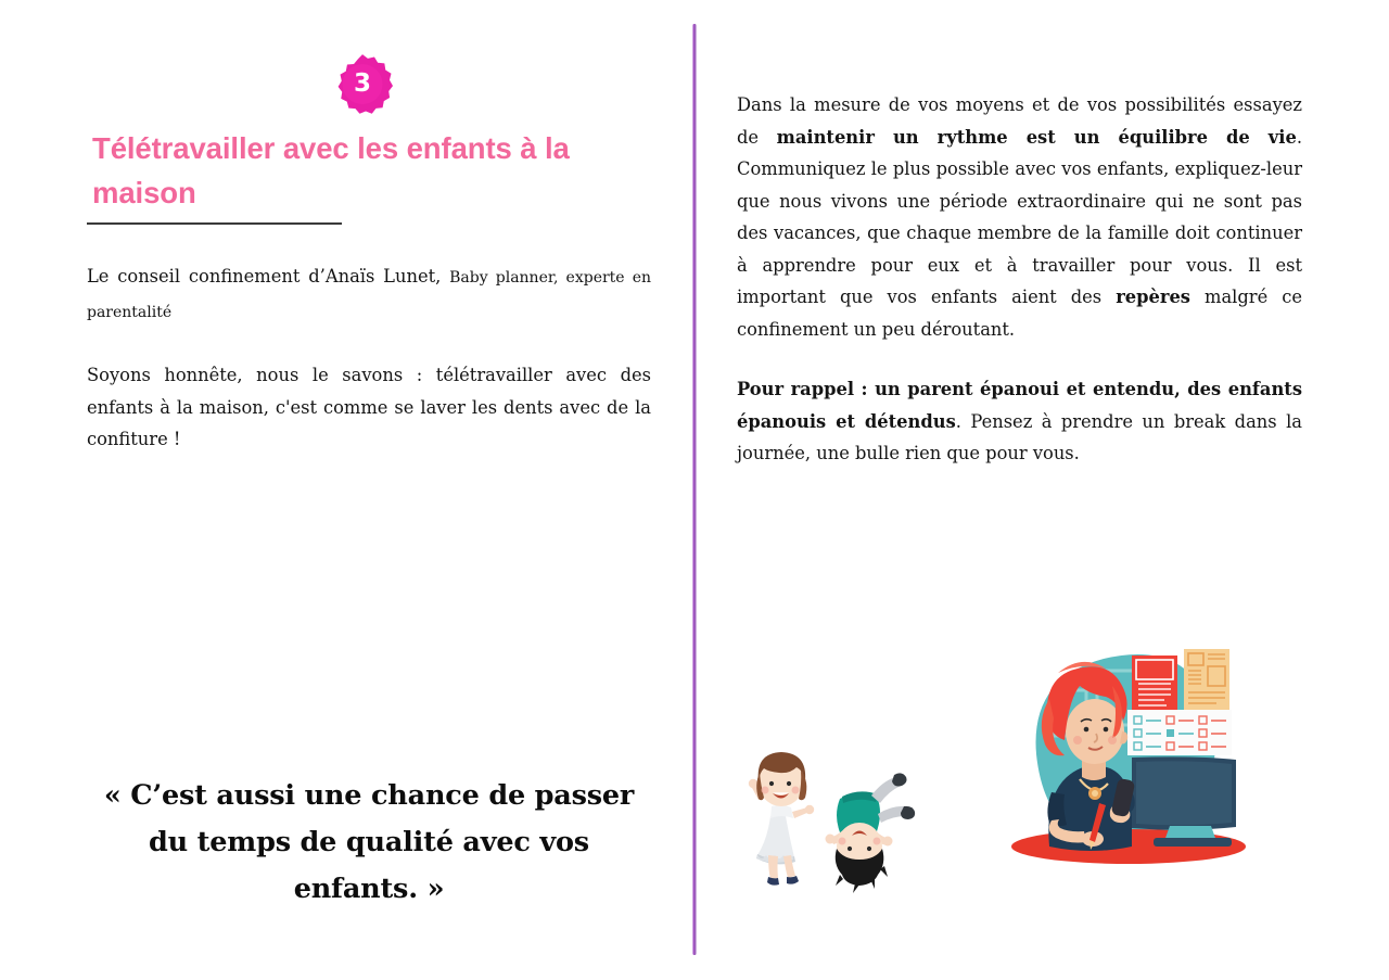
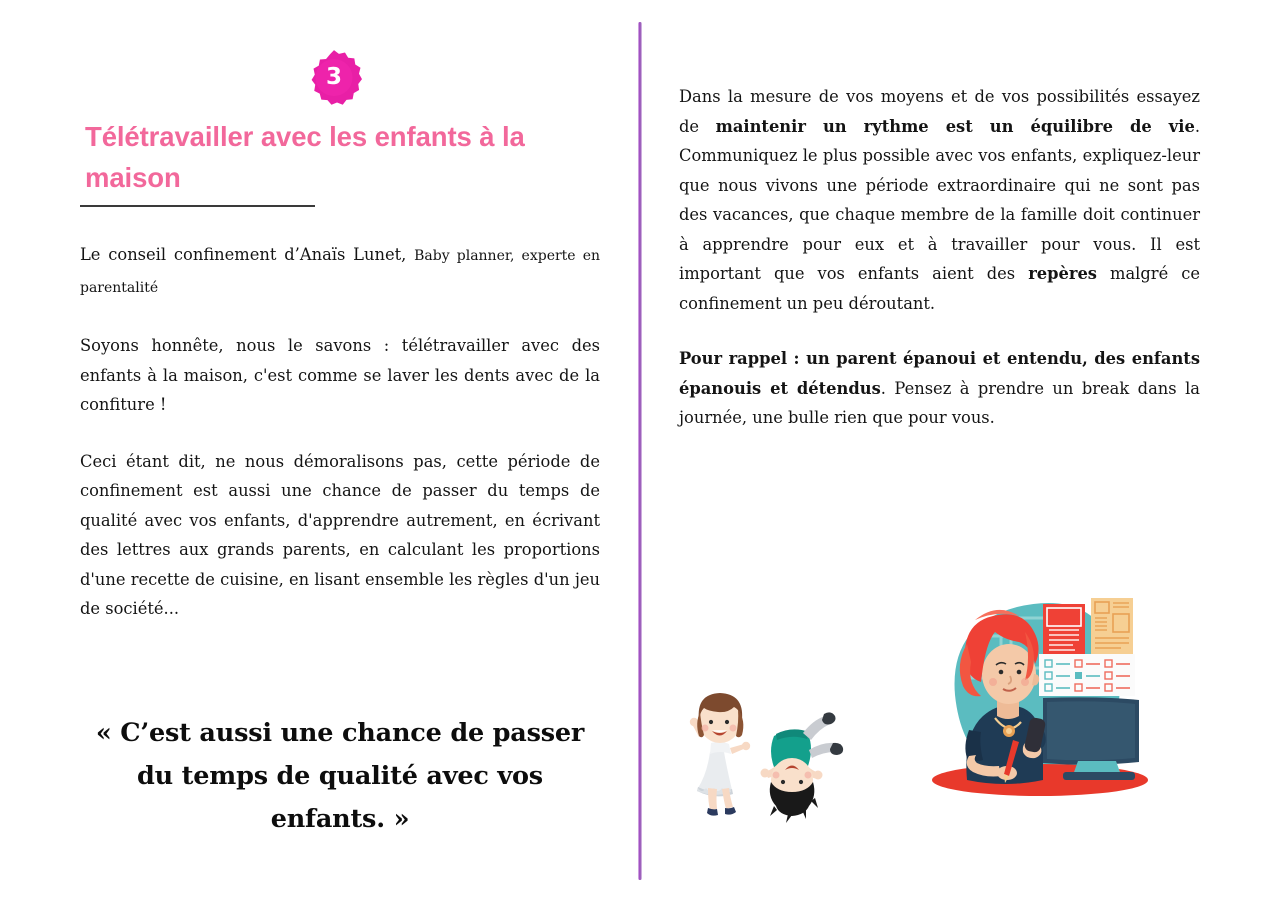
  3
  Télétravailler avec les enfants à la maison
  Le conseil confinement d’Anaïs Lunet, Baby planner, experte en parentalité
  Soyons honnête, nous le savons : télétravailler avec des enfants à la maison, c'est comme se laver les dents avec de la confiture !
+ Ceci étant dit, ne nous démoralisons pas, cette période de confinement est aussi une chance de passer du temps de qualité avec vos enfants, d'apprendre autrement, en écrivant des lettres aux grands parents, en calculant les proportions d'une recette de cuisine, en lisant ensemble les règles d'un jeu de société...
  « C’est aussi une chance de passer du temps de qualité avec vos enfants. »
  Dans la mesure de vos moyens et de vos possibilités essayez de maintenir un rythme est un équilibre de vie. Communiquez le plus possible avec vos enfants, expliquez-leur que nous vivons une période extraordinaire qui ne sont pas des vacances, que chaque membre de la famille doit continuer à apprendre pour eux et à travailler pour vous. Il est important que vos enfants aient des repères malgré ce confinement un peu déroutant.
  Pour rappel : un parent épanoui et entendu, des enfants épanouis et détendus. Pensez à prendre un break dans la journée, une bulle rien que pour vous.
